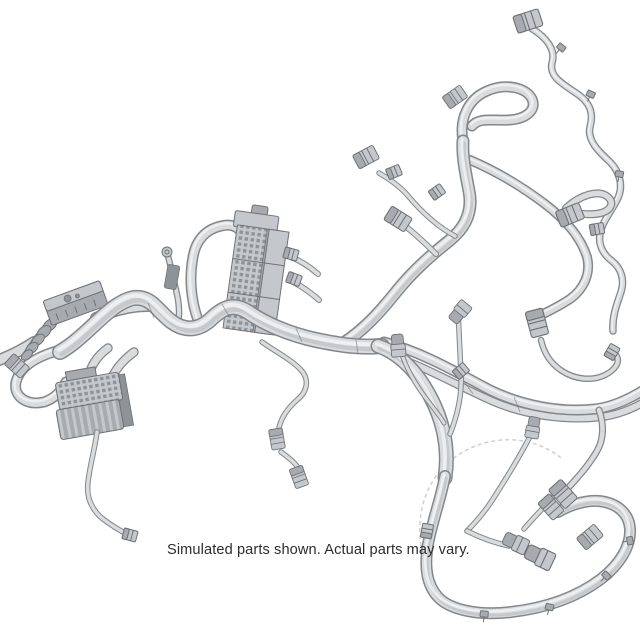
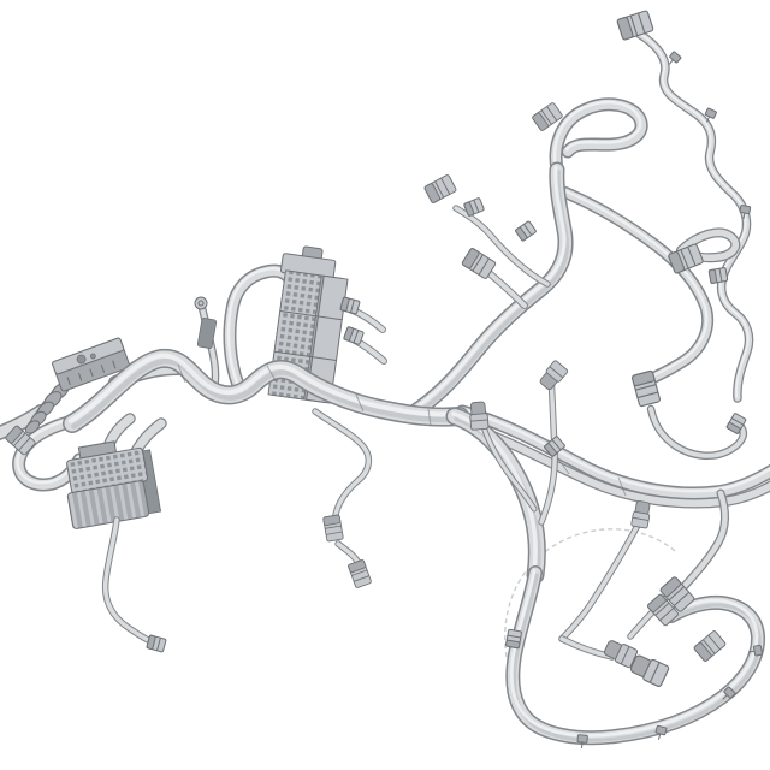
- Simulated parts shown. Actual parts may vary.
